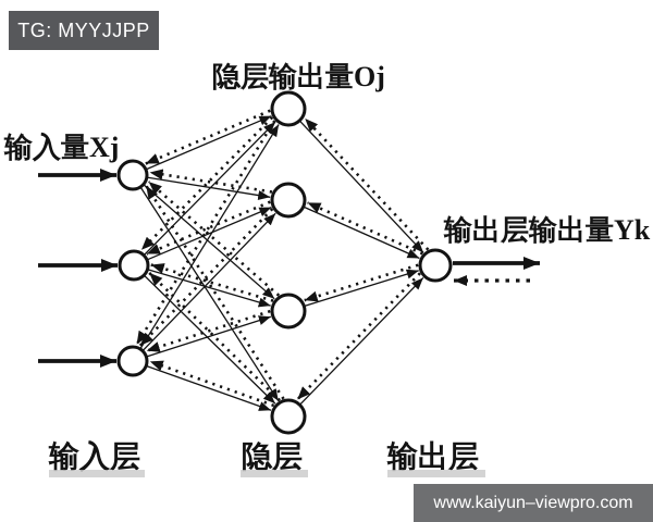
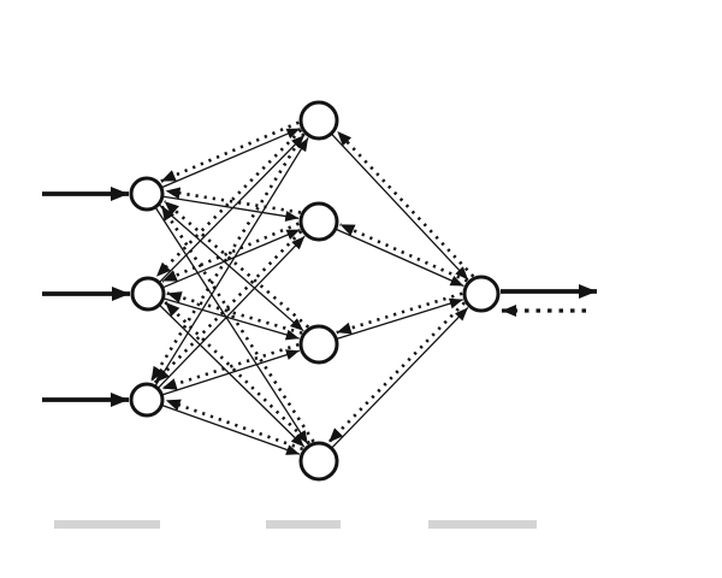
- 隐层输出量Oj
- 输入量Xj
- 输出层输出量Yk
- 输入层
- 隐层
- 输出层
- TG: MYYJJPP
- www.kaiyun–viewpro.com
